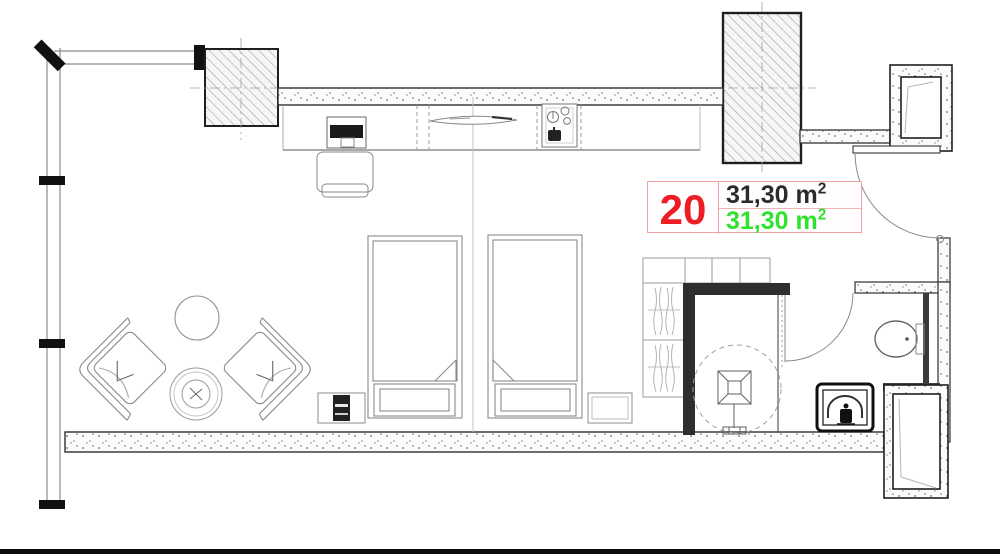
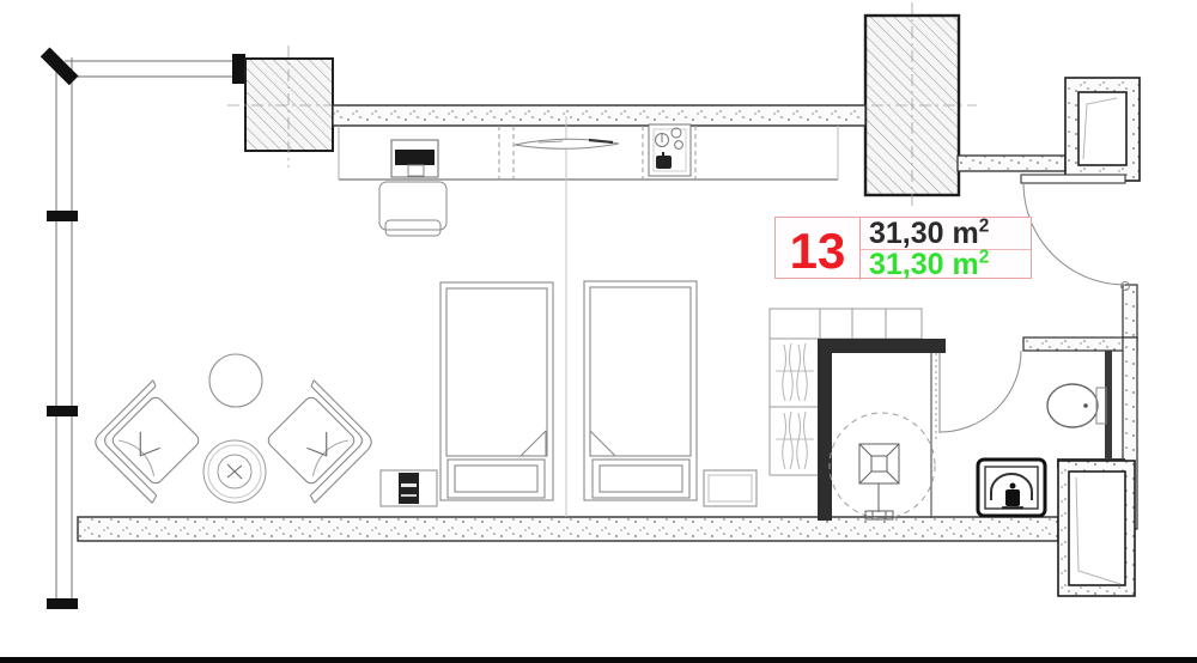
- 20
+ 13
  31,30 m2
  31,30 m2
